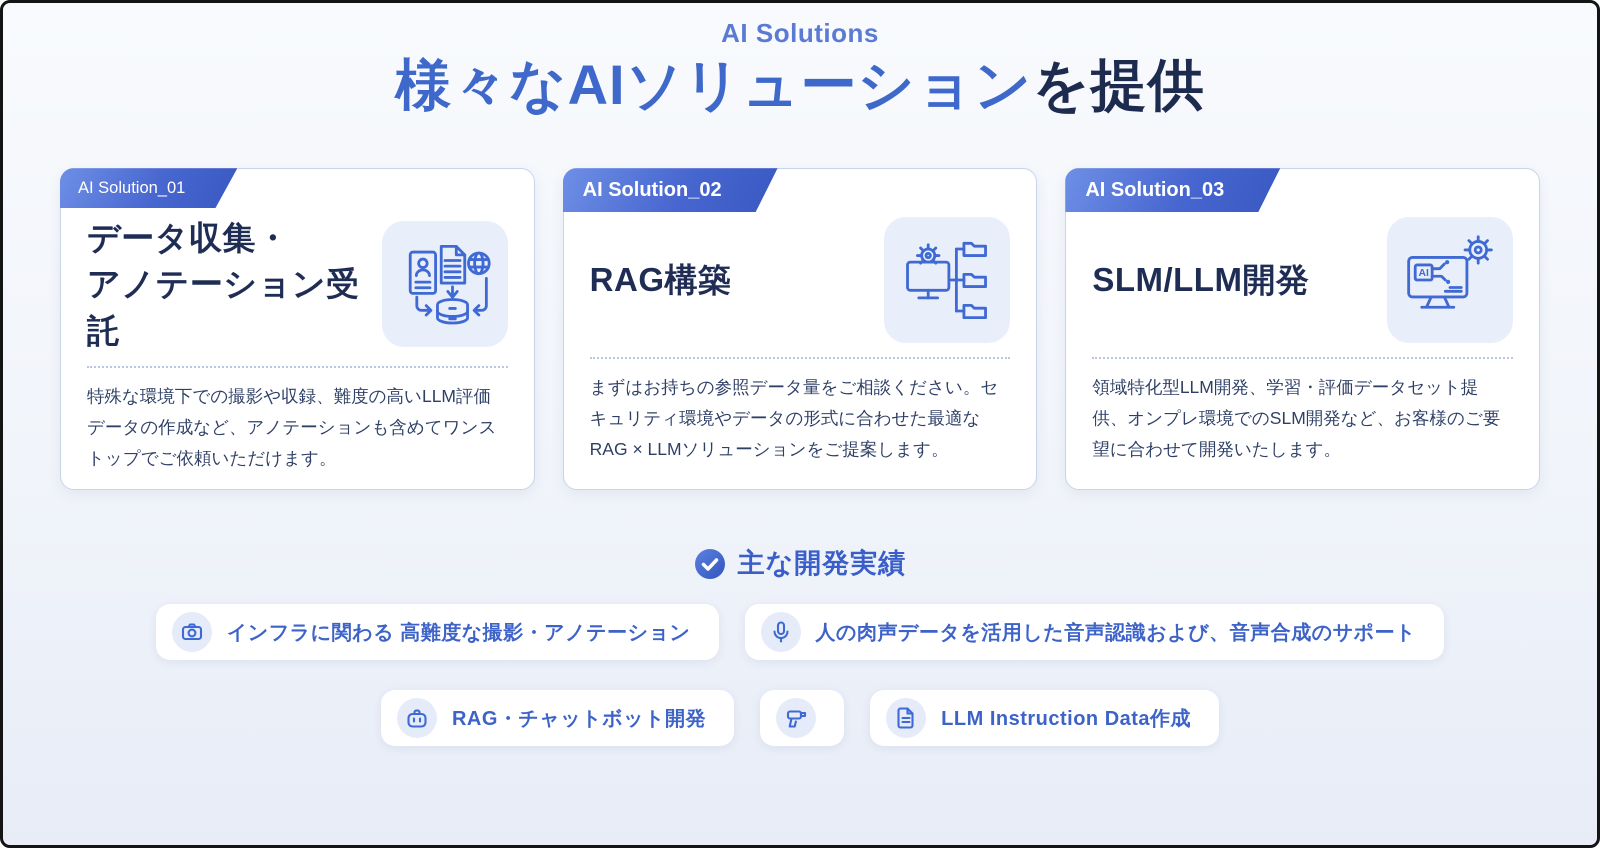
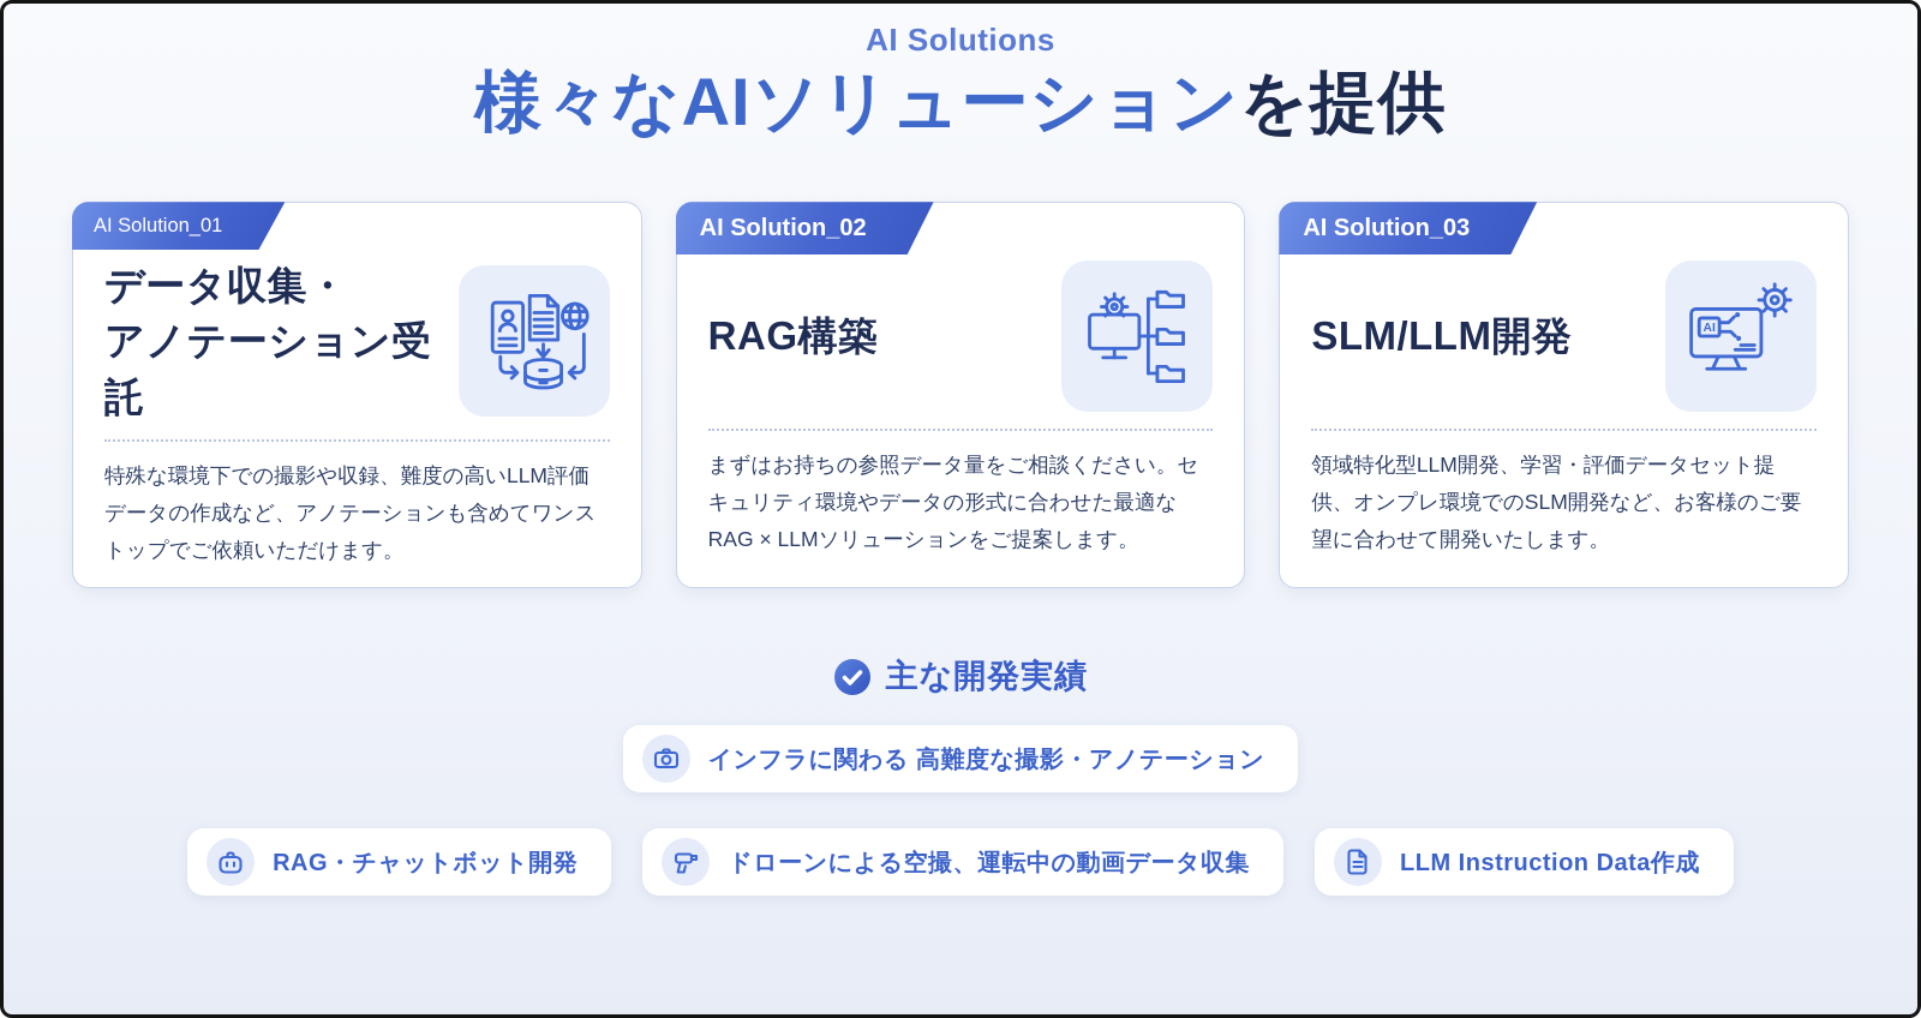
  AI Solutions
  様々なAIソリューションを提供
  AI Solution_01
  データ収集・
  アノテーション受託
  特殊な環境下での撮影や収録、難度の高いLLM評価データの作成など、アノテーションも含めてワンストップでご依頼いただけます。
  AI Solution_02
  RAG構築
  まずはお持ちの参照データ量をご相談ください。セキュリティ環境やデータの形式に合わせた最適なRAG × LLMソリューションをご提案します。
  AI Solution_03
  SLM/LLM開発
  AI
  領域特化型LLM開発、学習・評価データセット提供、オンプレ環境でのSLM開発など、お客様のご要望に合わせて開発いたします。
  主な開発実績
  インフラに関わる 高難度な撮影・アノテーション
- 人の肉声データを活用した音声認識および、音声合成のサポート
  RAG・チャットボット開発
+ ドローンによる空撮、運転中の動画データ収集
  LLM Instruction Data作成
